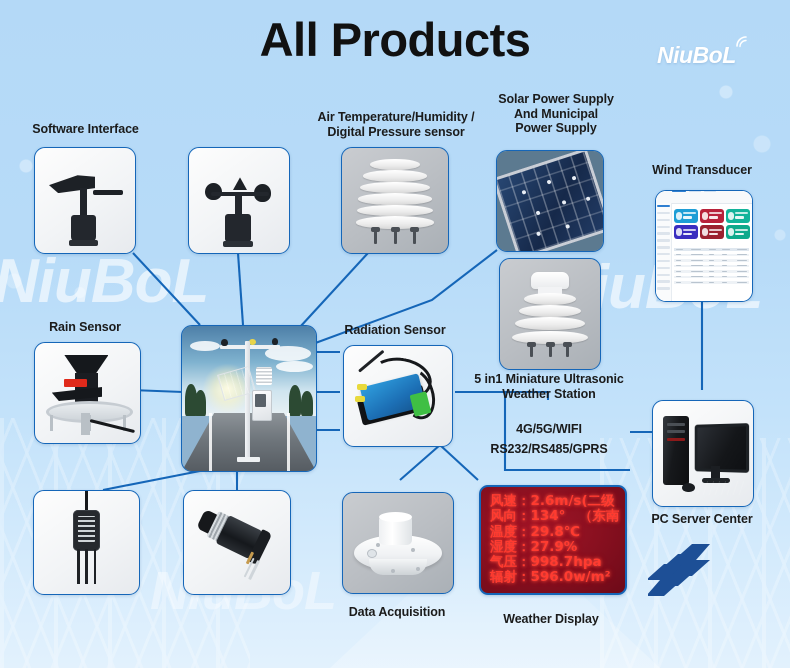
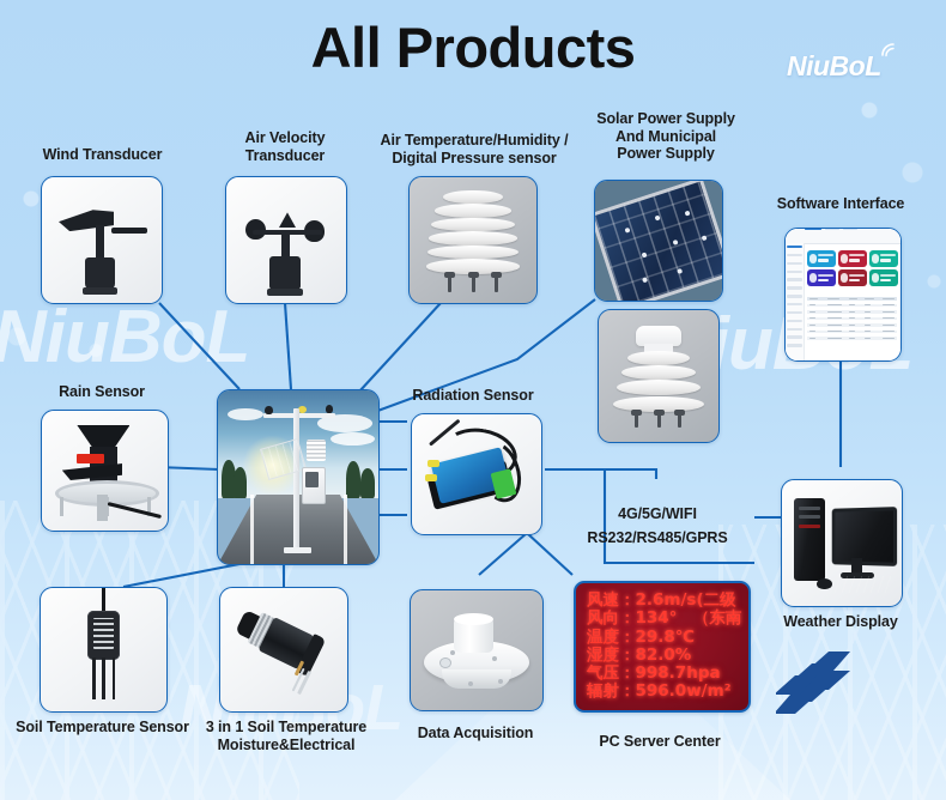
  NiuBoL
  NiuBoL
  All Products
- Software Interface
+ Wind Transducer
+ Air Velocity
+ Transducer
  Air Temperature/Humidity /
  Digital Pressure sensor
  Solar Power Supply
  And Municipal
  Power Supply
- Wind Transducer
+ Software Interface
  Rain Sensor
  Radiation Sensor
- 5 in1 Miniature Ultrasonic
- Weather Station
  4G/5G/WIFI
  RS232/RS485/GPRS
- PC Server Center
+ Weather Display
+ Soil Temperature Sensor
+ 3 in 1 Soil Temperature
+ Moisture&Electrical
  Data Acquisition
  风速：2.6m/s(二级
  风向：134° （东南
  温度：29.8℃
- 湿度：27.9%
+ 湿度：82.0%
  气压：998.7hpa
  辐射：596.0w/m²
- Weather Display
+ PC Server Center
